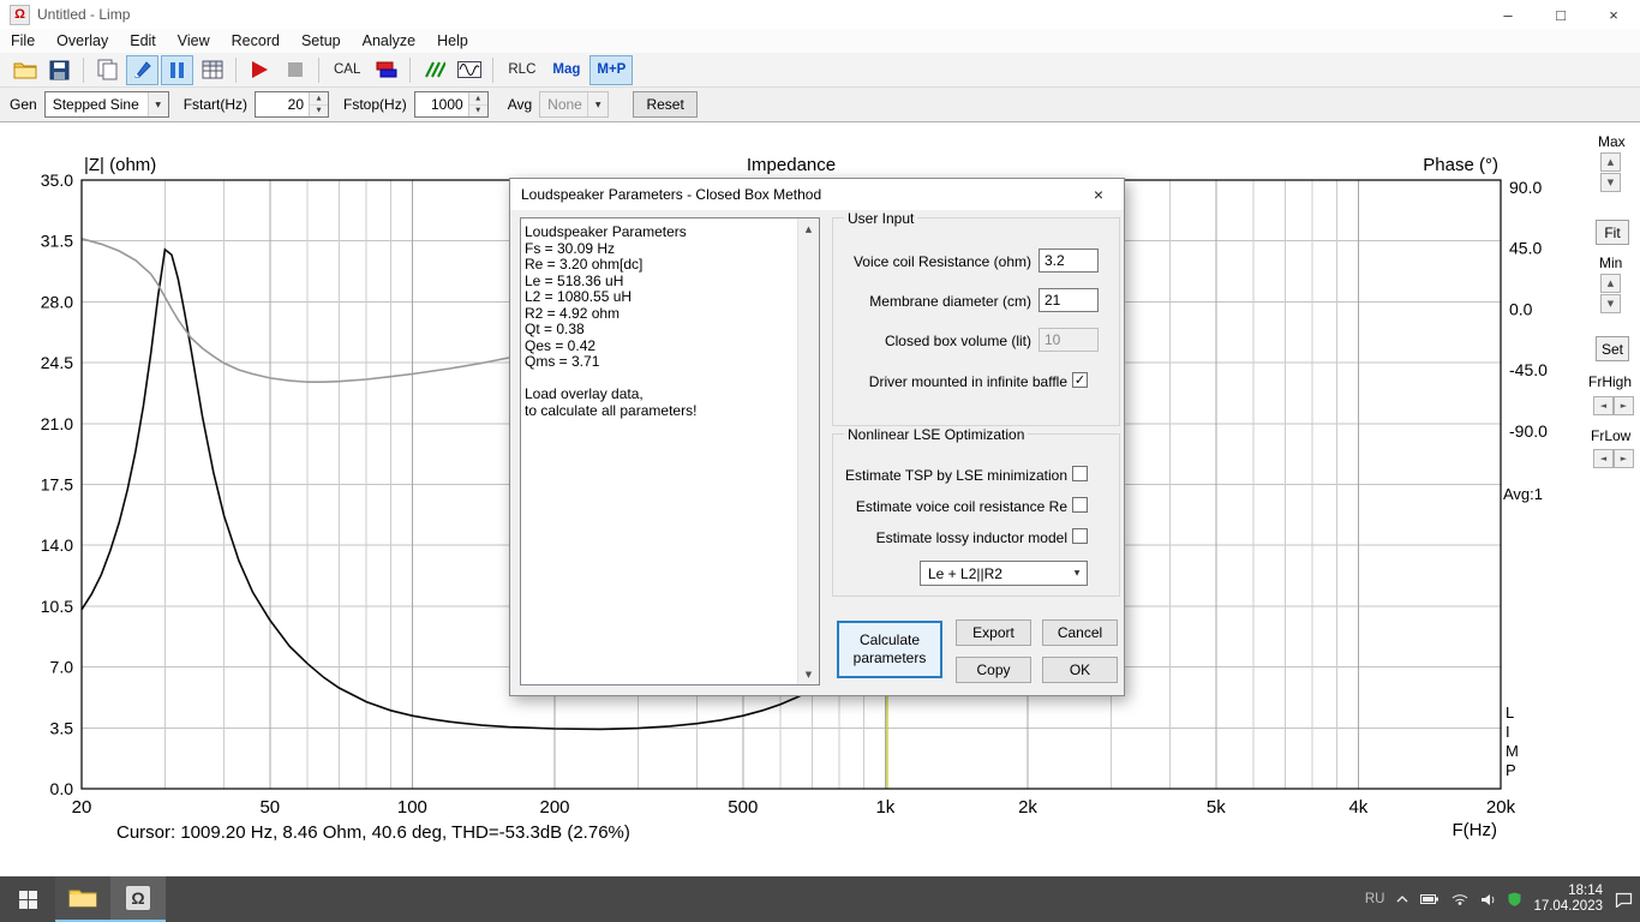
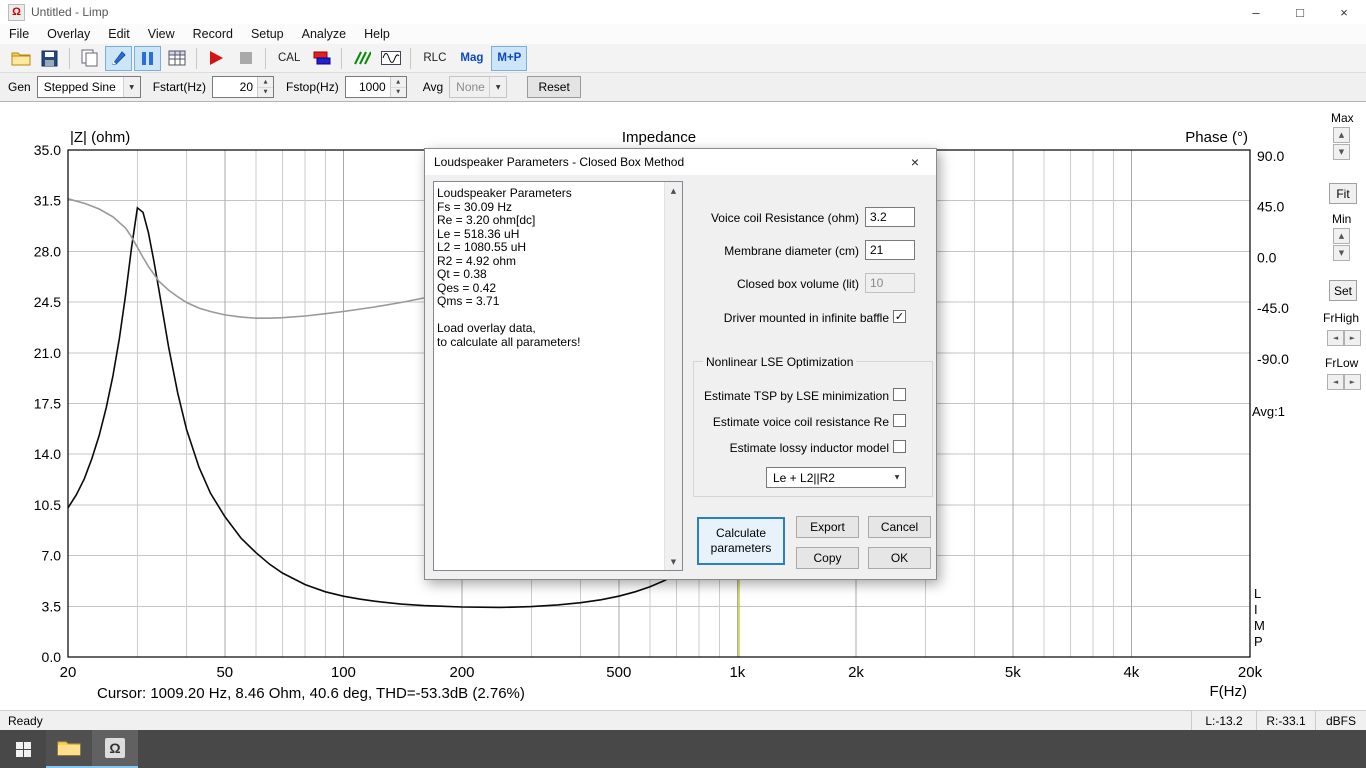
  Ω
  Untitled - Limp
  –
  □
  ×
  File
  Overlay
  Edit
  View
  Record
  Setup
  Analyze
  Help
  CAL
  RLC
  Mag
  M+P
  Gen
  Stepped Sine
  Fstart(Hz)
  20
  Fstop(Hz)
  1000
  Avg
  None
  Reset
  35.0
  31.5
  28.0
  24.5
  21.0
  17.5
  14.0
  10.5
  7.0
  3.5
  0.0
  90.0
  45.0
  0.0
  -45.0
  -90.0
  20
  50
  100
  200
  500
  1k
  2k
  5k
  4k
  20k
  |Z| (ohm)
  Impedance
  Phase (°)
  Cursor: 1009.20 Hz, 8.46 Ohm, 40.6 deg, THD=-53.3dB (2.76%)
  F(Hz)
  L
  I
  M
  P
  Max
  ▲
  ▼
  Fit
  Min
  ▲
  ▼
  Set
  FrHigh
  ◄
  ►
  FrLow
  ◄
  ►
  Avg:1
  Loudspeaker Parameters - Closed Box Method
  ×
  Loudspeaker Parameters
  Fs = 30.09 Hz
  Re = 3.20 ohm[dc]
  Le = 518.36 uH
  L2 = 1080.55 uH
  R2 = 4.92 ohm
  Qt = 0.38
  Qes = 0.42
  Qms = 3.71
  Load overlay data,
  to calculate all parameters!
  ▲
  ▼
- User Input
  Voice coil Resistance (ohm)
  3.2
  Membrane diameter (cm)
  21
  Closed box volume (lit)
  10
  Driver mounted in infinite baffle
  ✓
  Nonlinear LSE Optimization
  Estimate TSP by LSE minimization
  Estimate voice coil resistance Re
  Estimate lossy inductor model
  Le + L2||R2
  Calculate parameters
  Export
  Cancel
  Copy
  OK
+ Ready
+ L:-13.2
+ R:-33.1
+ dBFS
  Ω
- RU
- 18:14
- 17.04.2023
